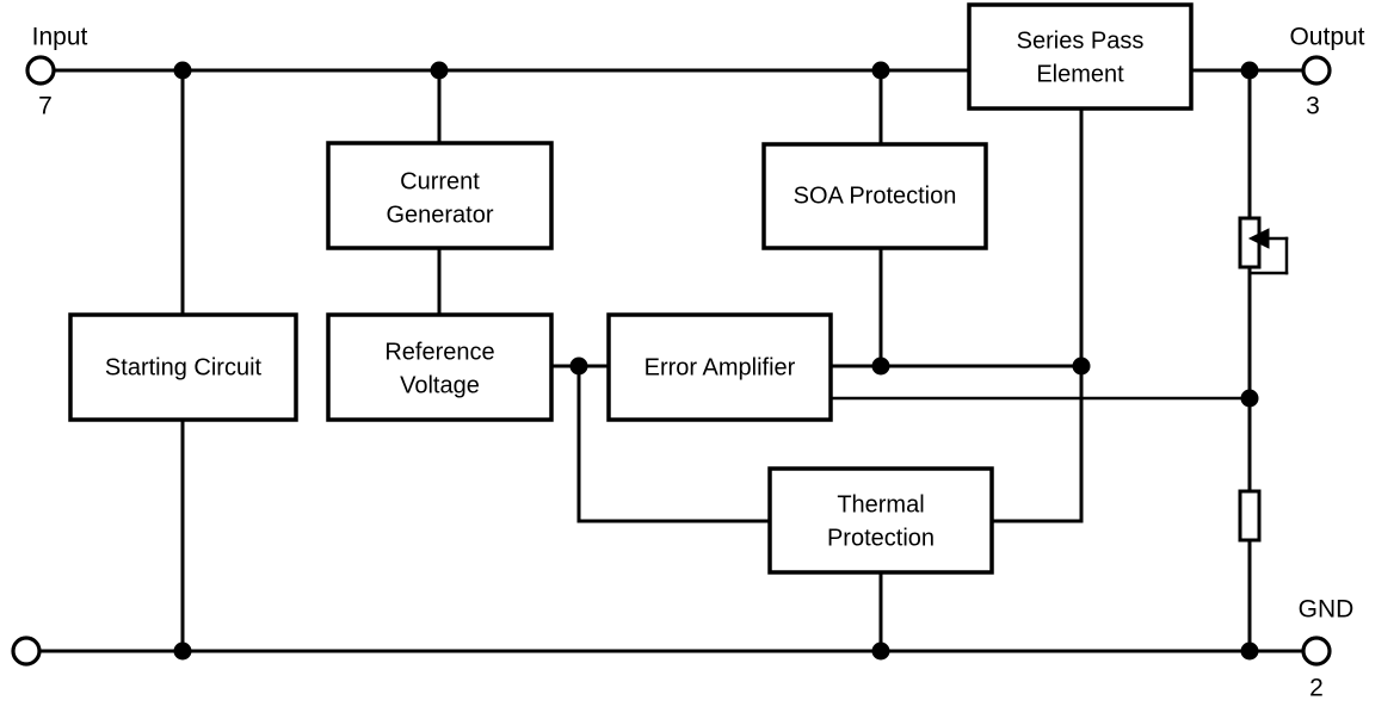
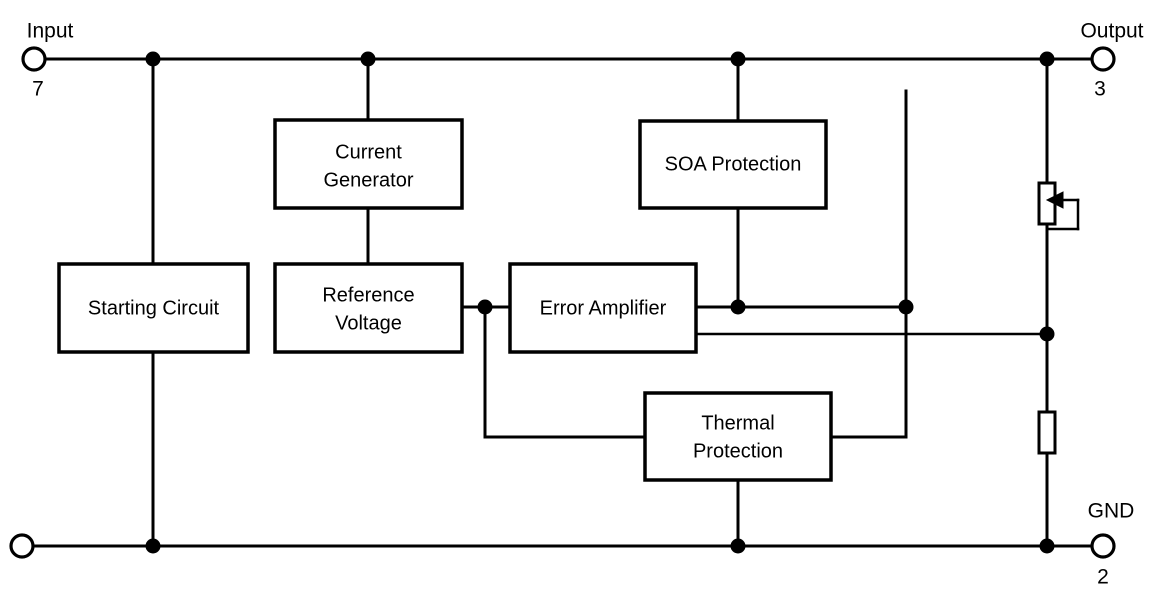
  Starting Circuit
  Current
  Generator
  Reference
  Voltage
  Error Amplifier
  SOA Protection
  Thermal
  Protection
- Series Pass
- Element
  Input
  7
  Output
  3
  GND
  2
